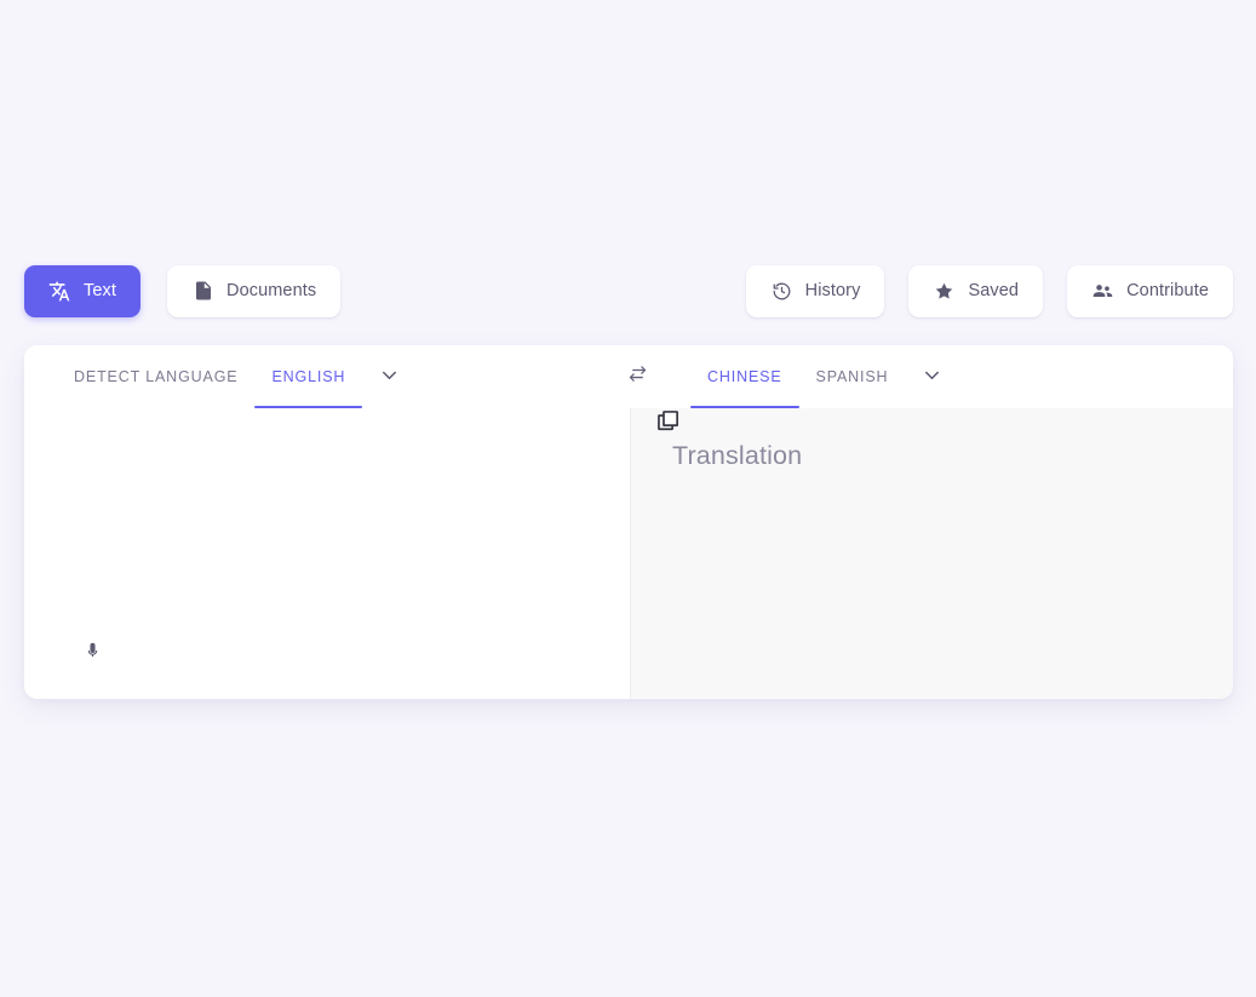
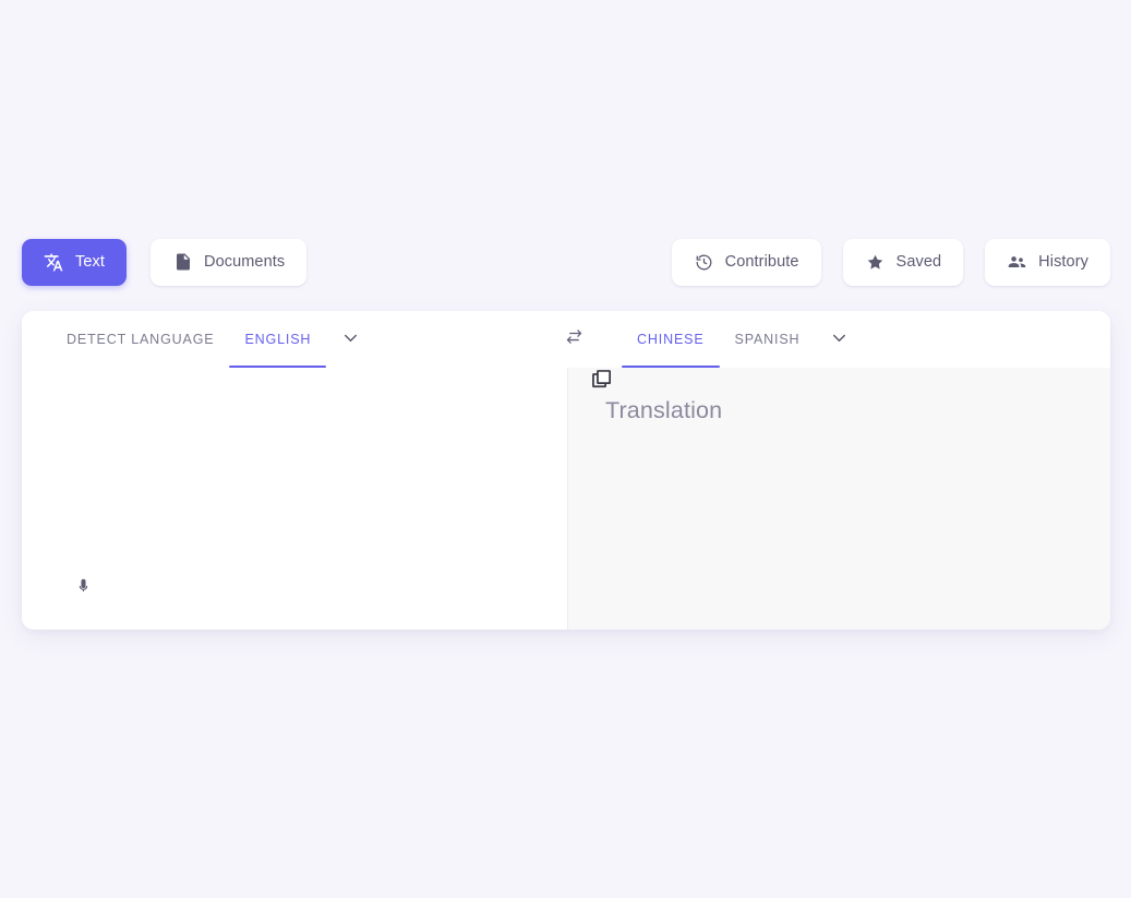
  Text
  Documents
- History
+ Contribute
  Saved
- Contribute
+ History
  DETECT LANGUAGE
  ENGLISH
  CHINESE
  SPANISH
  Translation
